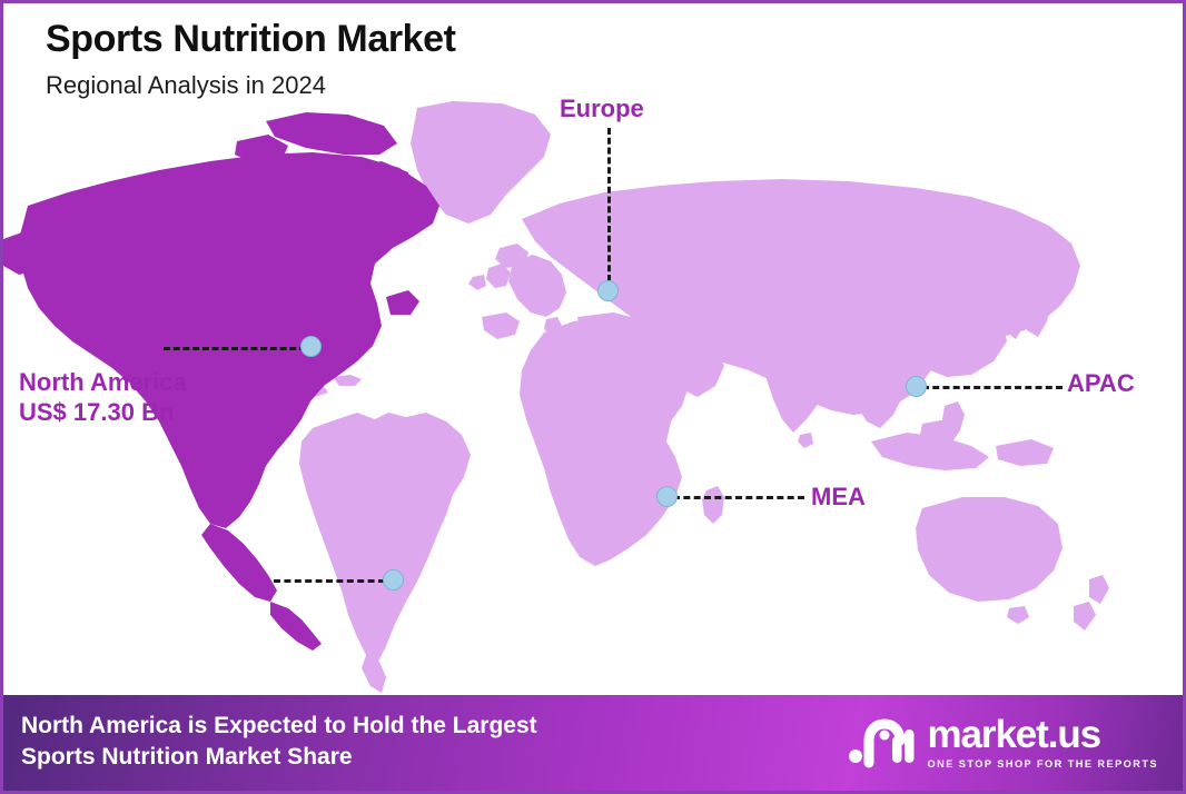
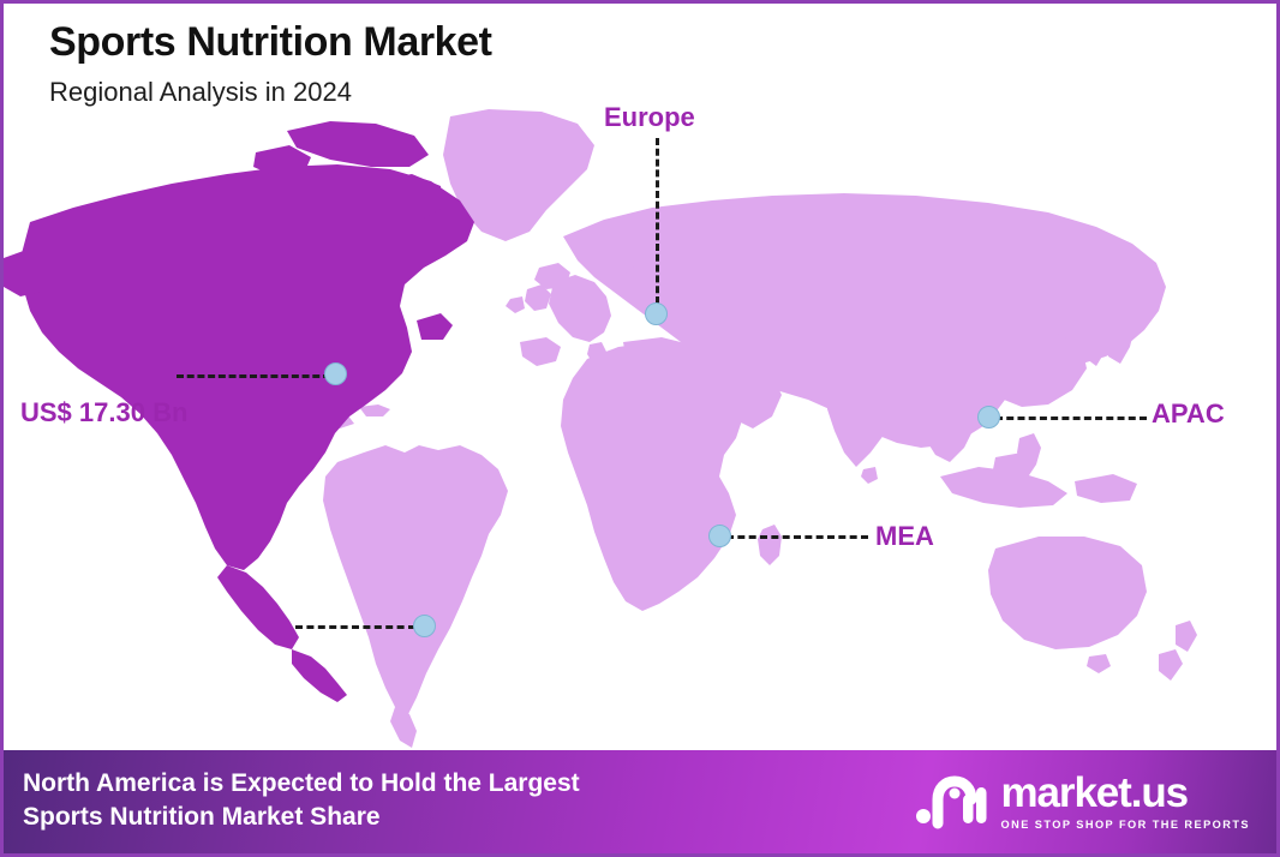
  Sports Nutrition Market
  Regional Analysis in 2024
  Europe
- North America
  US$ 17.30 Bn
  APAC
  MEA
  North America is Expected to Hold the Largest
  Sports Nutrition Market Share
  market.us
  ONE STOP SHOP FOR THE REPORTS
